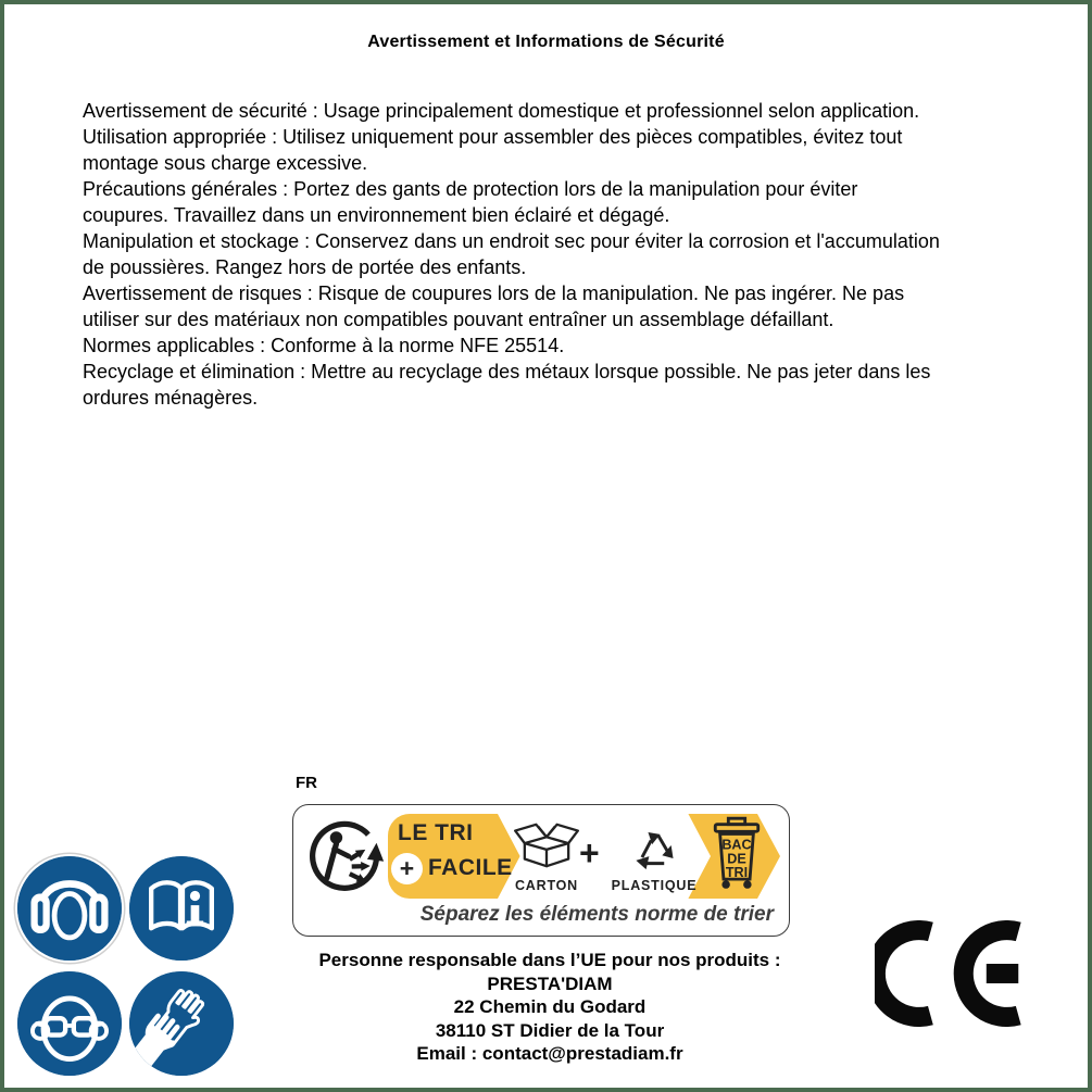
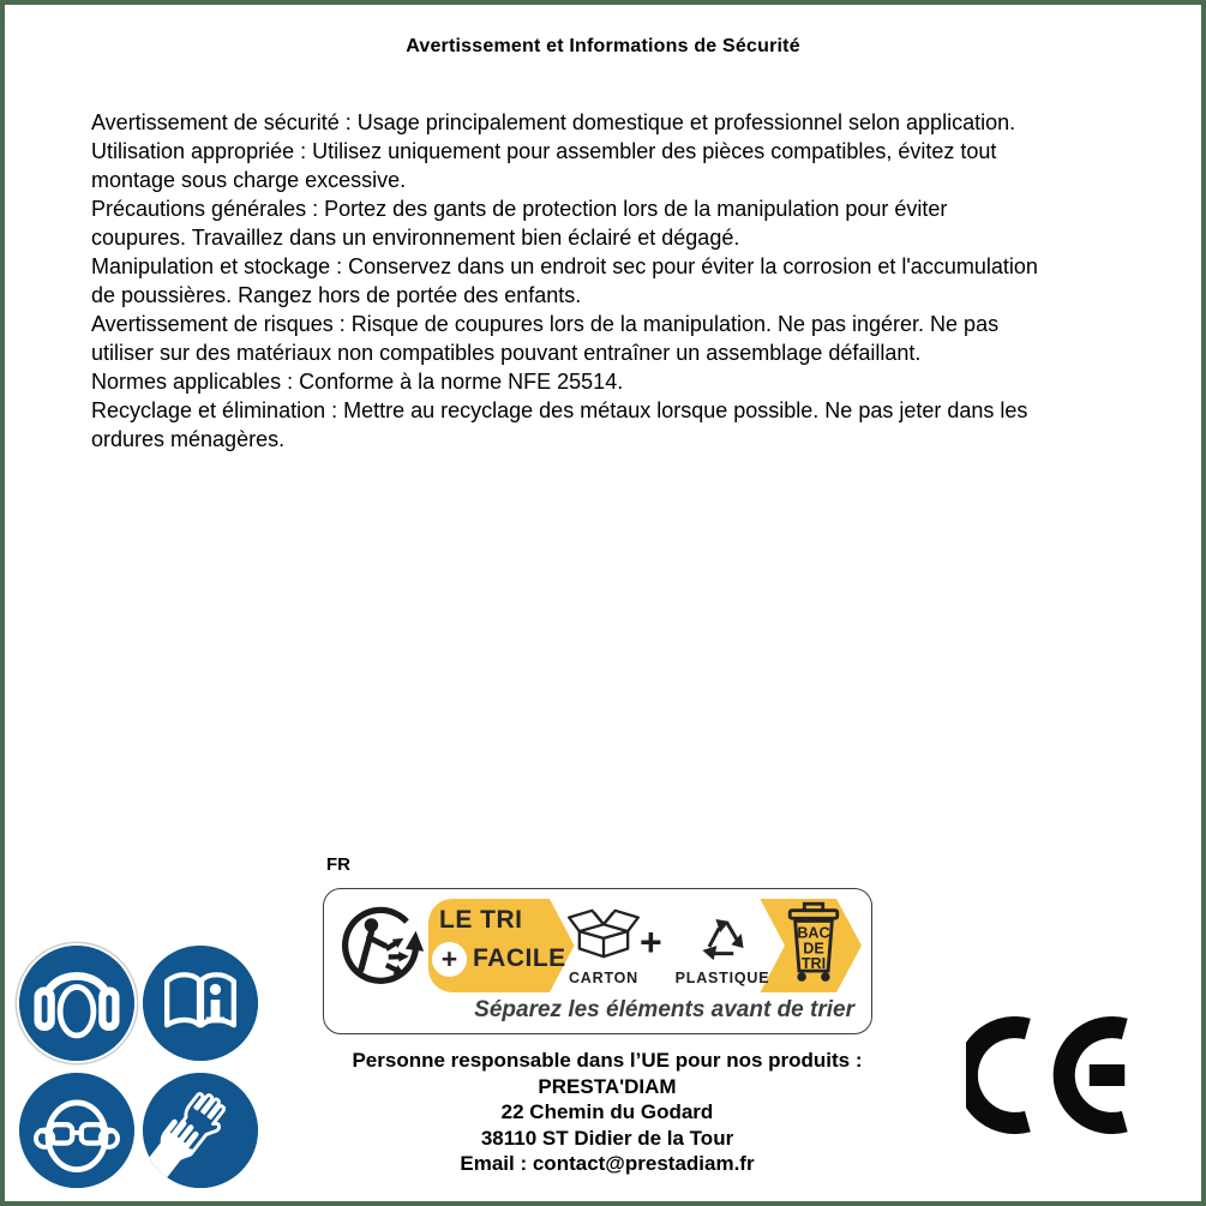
  Avertissement et Informations de Sécurité
  Avertissement de sécurité : Usage principalement domestique et professionnel selon application.
  Utilisation appropriée : Utilisez uniquement pour assembler des pièces compatibles, évitez tout
  montage sous charge excessive.
  Précautions générales : Portez des gants de protection lors de la manipulation pour éviter
  coupures. Travaillez dans un environnement bien éclairé et dégagé.
  Manipulation et stockage : Conservez dans un endroit sec pour éviter la corrosion et l'accumulation
  de poussières. Rangez hors de portée des enfants.
  Avertissement de risques : Risque de coupures lors de la manipulation. Ne pas ingérer. Ne pas
  utiliser sur des matériaux non compatibles pouvant entraîner un assemblage défaillant.
  Normes applicables : Conforme à la norme NFE 25514.
  Recyclage et élimination : Mettre au recyclage des métaux lorsque possible. Ne pas jeter dans les
  ordures ménagères.
  FR
  LE TRI
  +
  FACILE
  CARTON
  +
  PLASTIQUE
  BAC
  DE
  TRI
- Séparez les éléments norme de trier
+ Séparez les éléments avant de trier
  Personne responsable dans l’UE pour nos produits :
  PRESTA'DIAM
  22 Chemin du Godard
  38110 ST Didier de la Tour
  Email : contact@prestadiam.fr
